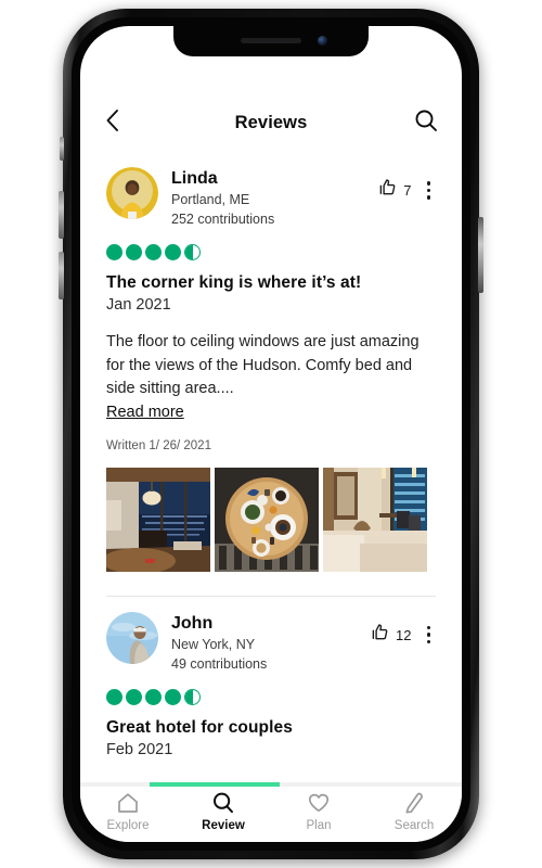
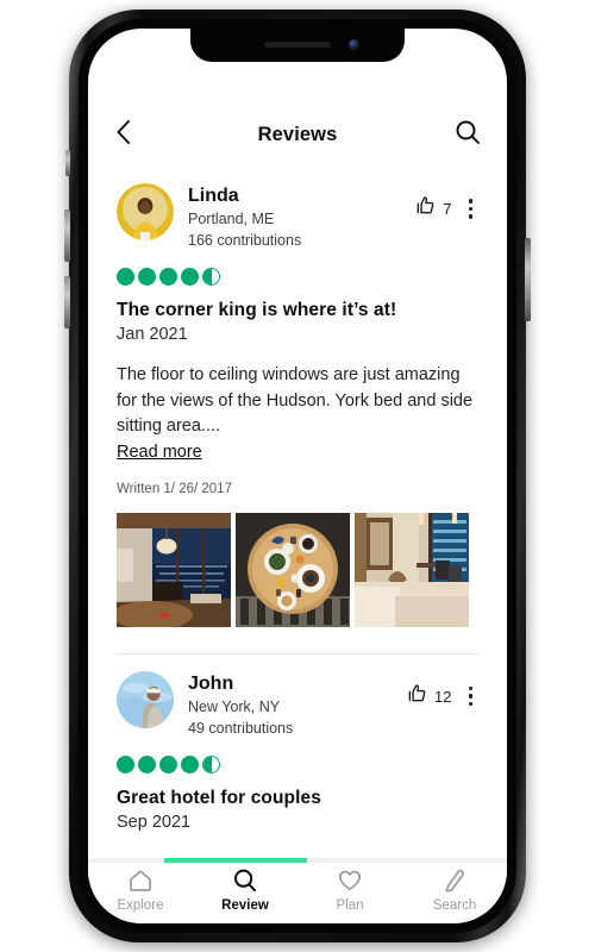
  Reviews
  Linda
  Portland, ME
- 252 contributions
+ 166 contributions
  7
  The corner king is where it’s at!
  Jan 2021
- The floor to ceiling windows are just amazing for the views of the Hudson. Comfy bed and side sitting area....
+ The floor to ceiling windows are just amazing for the views of the Hudson. York bed and side sitting area....
  Read more
- Written 1/ 26/ 2021
+ Written 1/ 26/ 2017
  John
  New York, NY
  49 contributions
  12
  Great hotel for couples
- Feb 2021
+ Sep 2021
  Explore
  Review
  Plan
  Search
